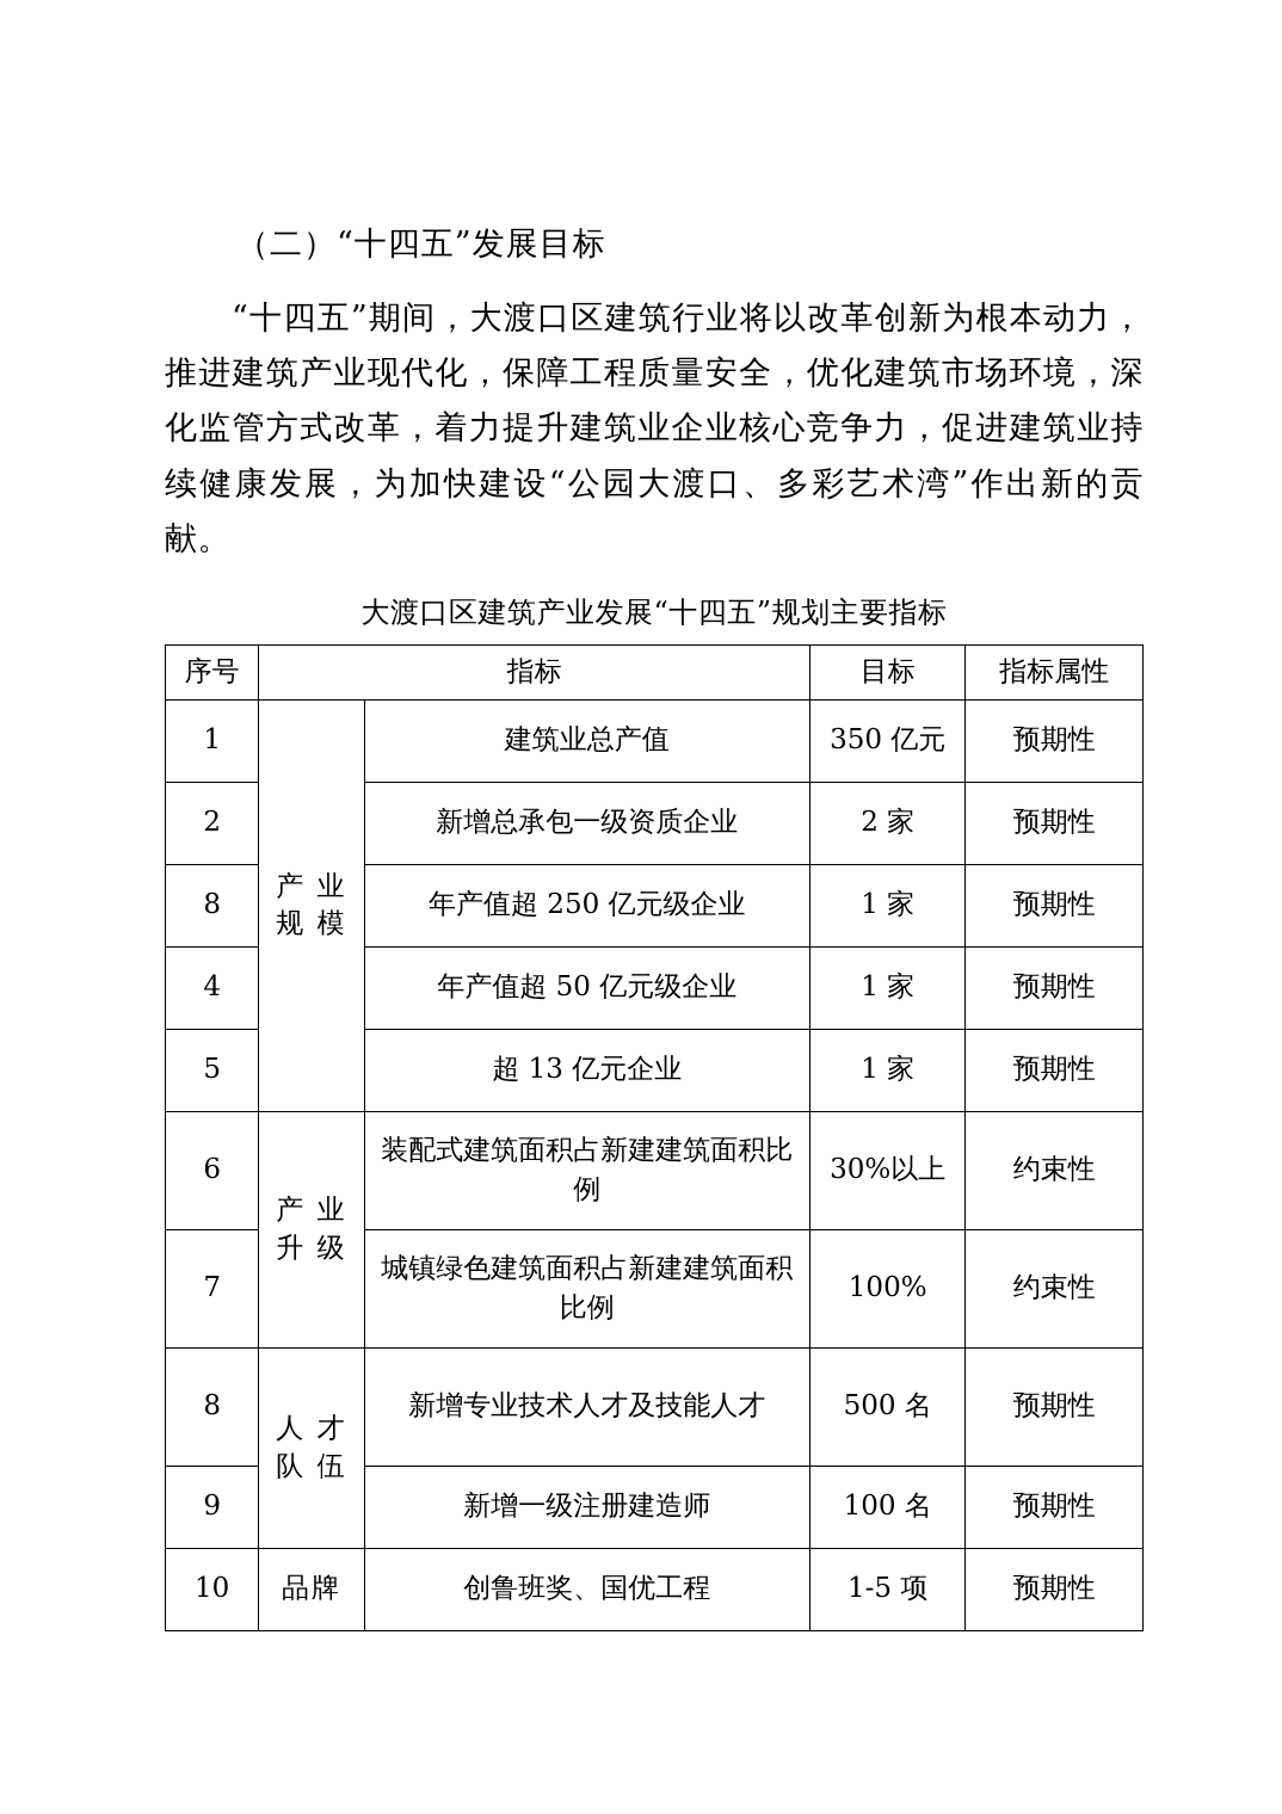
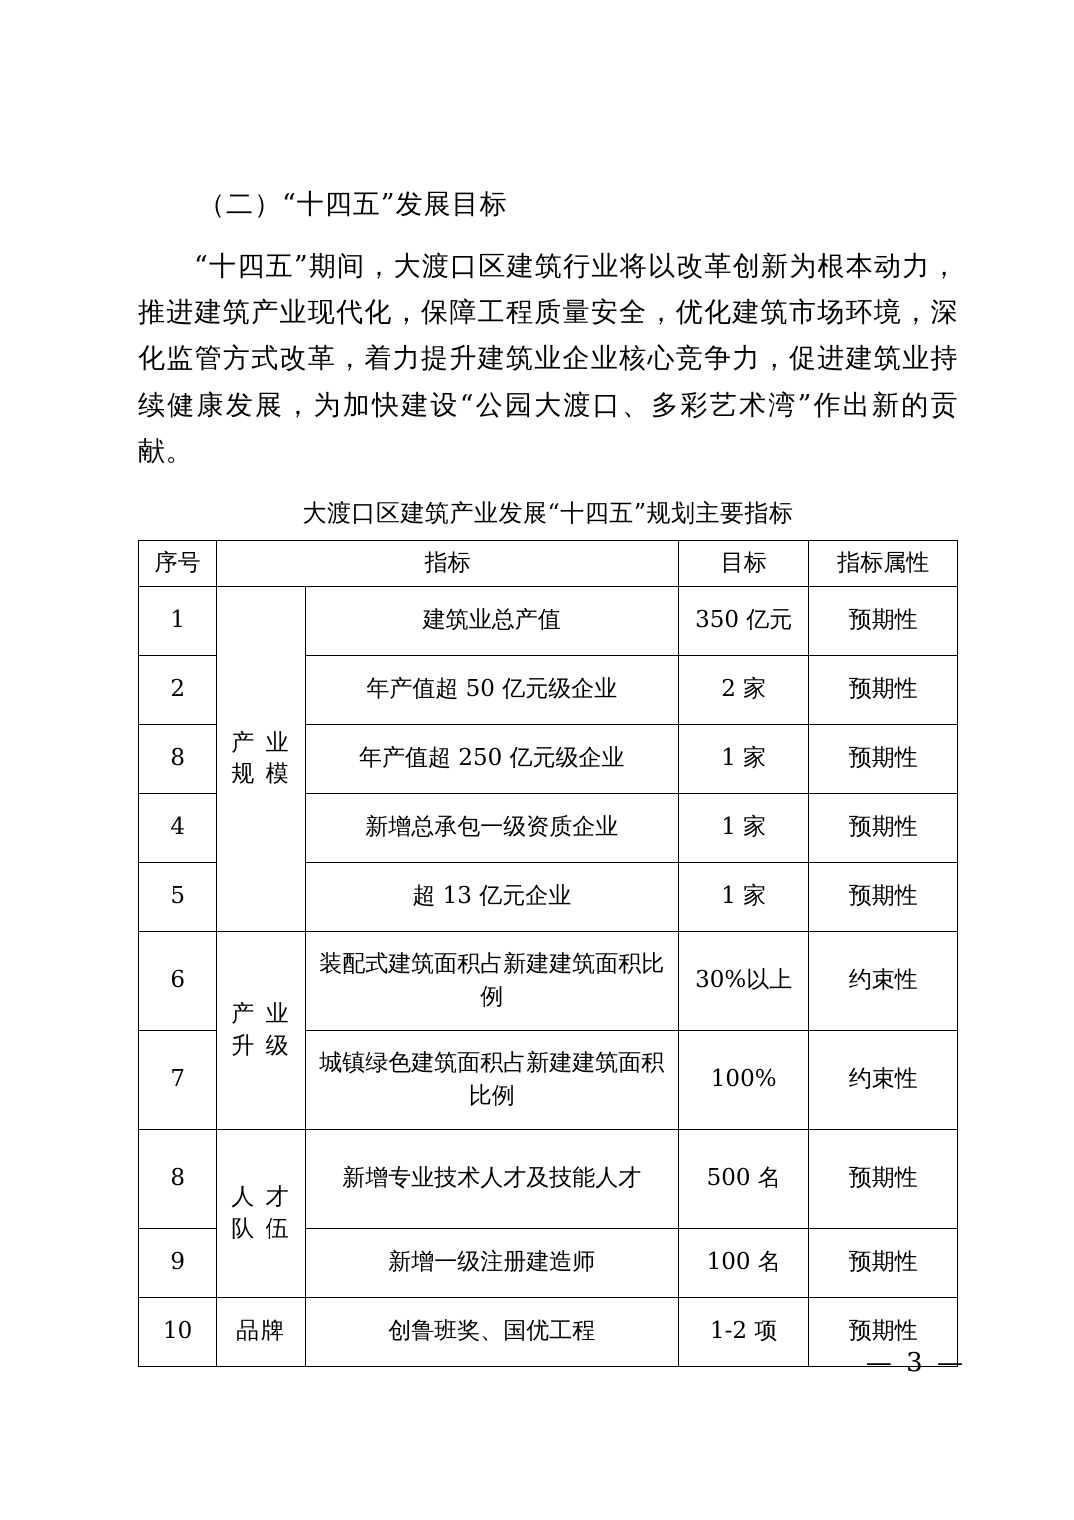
  （二）“十四五”发展目标
  “十四五”期间，大渡口区建筑行业将以改革创新为根本动力，推进建筑产业现代化，保障工程质量安全，优化建筑市场环境，深化监管方式改革，着力提升建筑业企业核心竞争力，促进建筑业持续健康发展，为加快建设“公园大渡口、多彩艺术湾”作出新的贡献。
  大渡口区建筑产业发展“十四五”规划主要指标
  序号	指标	目标	指标属性
  1	产 业 规 模	建筑业总产值	350 亿元	预期性
- 2	新增总承包一级资质企业	2 家	预期性
+ 2	年产值超 50 亿元级企业	2 家	预期性
  8	年产值超 250 亿元级企业	1 家	预期性
- 4	年产值超 50 亿元级企业	1 家	预期性
+ 4	新增总承包一级资质企业	1 家	预期性
  5	超 13 亿元企业	1 家	预期性
  6	产 业 升 级	装配式建筑面积占新建建筑面积比例	30%以上	约束性
  7	城镇绿色建筑面积占新建建筑面积比例	100%	约束性
  8	人 才 队 伍	新增专业技术人才及技能人才	500 名	预期性
  9	新增一级注册建造师	100 名	预期性
- 10	品牌	创鲁班奖、国优工程	1-5 项	预期性
+ 10	品牌	创鲁班奖、国优工程	1-2 项	预期性
+ — 3 —
